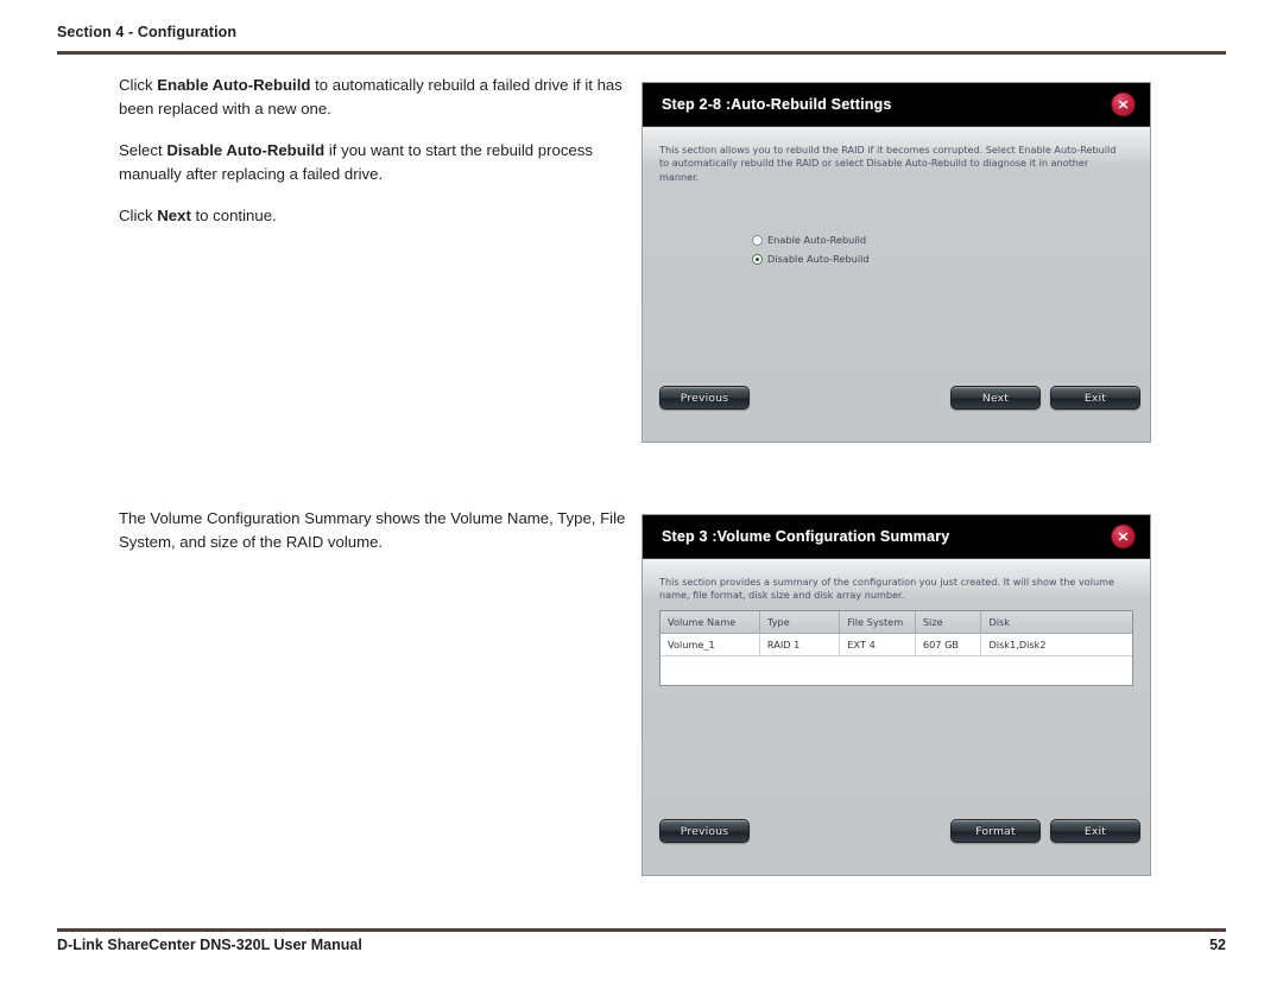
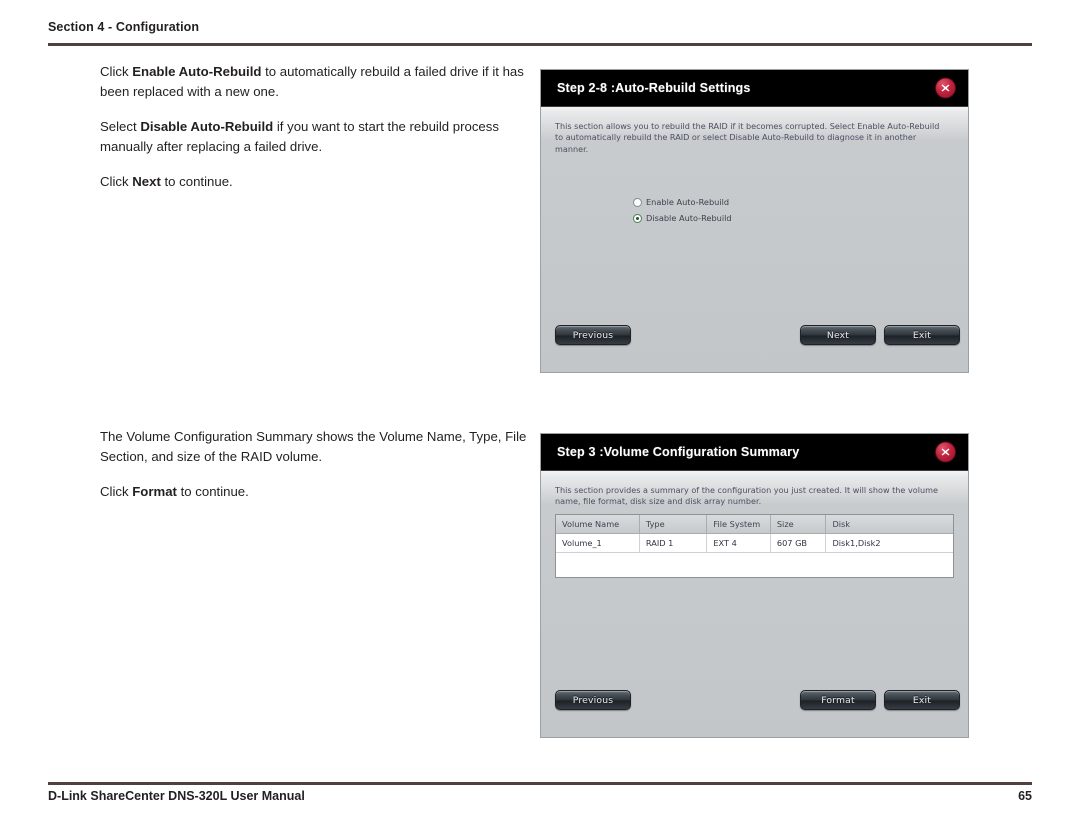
  Section 4 - Configuration
  Click Enable Auto-Rebuild to automatically rebuild a failed drive if it has been replaced with a new one.
  Select Disable Auto-Rebuild if you want to start the rebuild process manually after replacing a failed drive.
  Click Next to continue.
  Step 2-8 :Auto-Rebuild Settings
  This section allows you to rebuild the RAID if it becomes corrupted. Select Enable Auto-Rebuild to automatically rebuild the RAID or select Disable Auto-Rebuild to diagnose it in another manner.
  Enable Auto-Rebuild
  Disable Auto-Rebuild
  Previous
  Next
  Exit
- The Volume Configuration Summary shows the Volume Name, Type, File System, and size of the RAID volume.
+ The Volume Configuration Summary shows the Volume Name, Type, File Section, and size of the RAID volume.
+ Click Format to continue.
  Step 3 :Volume Configuration Summary
  This section provides a summary of the configuration you just created. It will show the volume name, file format, disk size and disk array number.
  Volume Name	Type	File System	Size	Disk
  Volume_1	RAID 1	EXT 4	607 GB	Disk1,Disk2
  Previous
  Format
  Exit
  D-Link ShareCenter DNS-320L User Manual
- 52
+ 65
